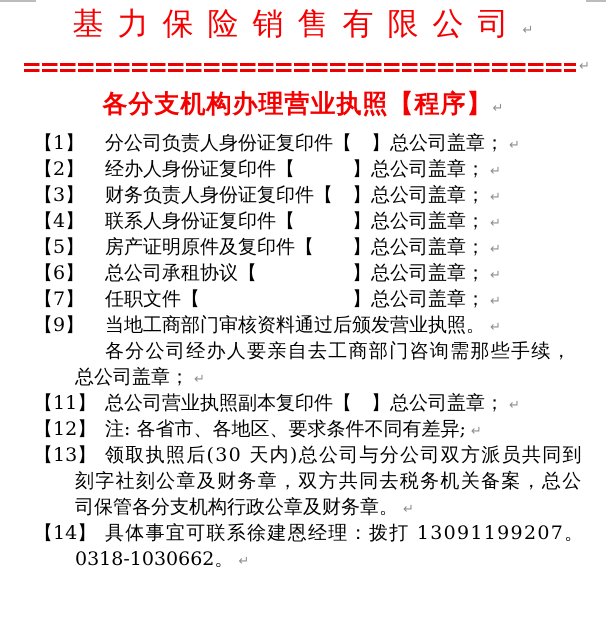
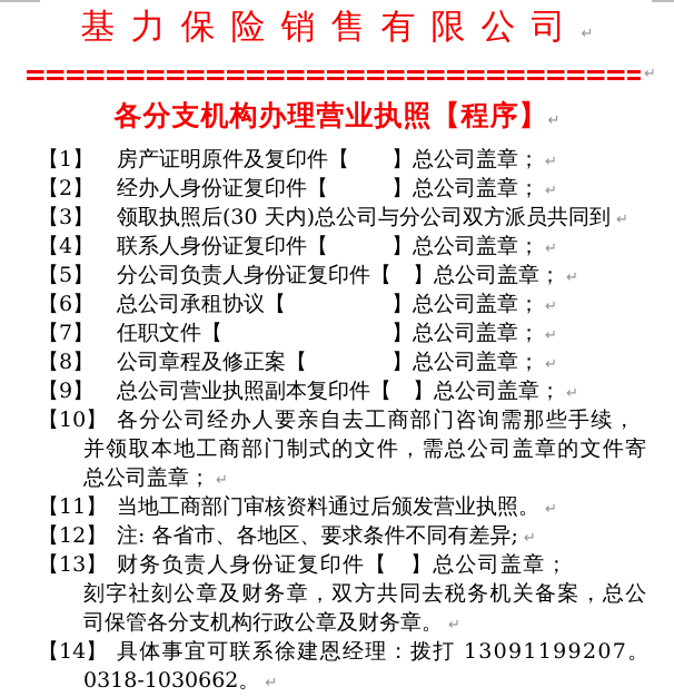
  基力保险销售有限公司↵
  ↵
  各分支机构办理营业执照【程序】↵
  【1】
- 分公司负责人身份证复印件【 】总公司盖章； ↵
+ 房产证明原件及复印件【 】总公司盖章； ↵
  【2】
  经办人身份证复印件【 】总公司盖章； ↵
  【3】
- 财务负责人身份证复印件【 】总公司盖章； ↵
+ 领取执照后(30 天内)总公司与分公司双方派员共同到 ↵
  【4】
  联系人身份证复印件【 】总公司盖章； ↵
  【5】
- 房产证明原件及复印件【 】总公司盖章； ↵
+ 分公司负责人身份证复印件【 】总公司盖章； ↵
  【6】
  总公司承租协议【 】总公司盖章； ↵
  【7】
  任职文件【 】总公司盖章； ↵
+ 【8】
+ 公司章程及修正案【 】总公司盖章； ↵
  【9】
- 当地工商部门审核资料通过后颁发营业执照。 ↵
+ 总公司营业执照副本复印件【 】总公司盖章； ↵
+ 【10】
  各分公司经办人要亲自去工商部门咨询需那些手续，
+ 并领取本地工商部门制式的文件，需总公司盖章的文件寄
  总公司盖章； ↵
  【11】
- 总公司营业执照副本复印件【 】总公司盖章； ↵
+ 当地工商部门审核资料通过后颁发营业执照。 ↵
  【12】
  注: 各省市、各地区、要求条件不同有差异; ↵
  【13】
- 领取执照后(30 天内)总公司与分公司双方派员共同到
+ 财务负责人身份证复印件【 】总公司盖章；
  刻字社刻公章及财务章，双方共同去税务机关备案，总公
  司保管各分支机构行政公章及财务章。 ↵
  【14】
  具体事宜可联系徐建恩经理：拨打 13091199207。
  0318-1030662。 ↵
